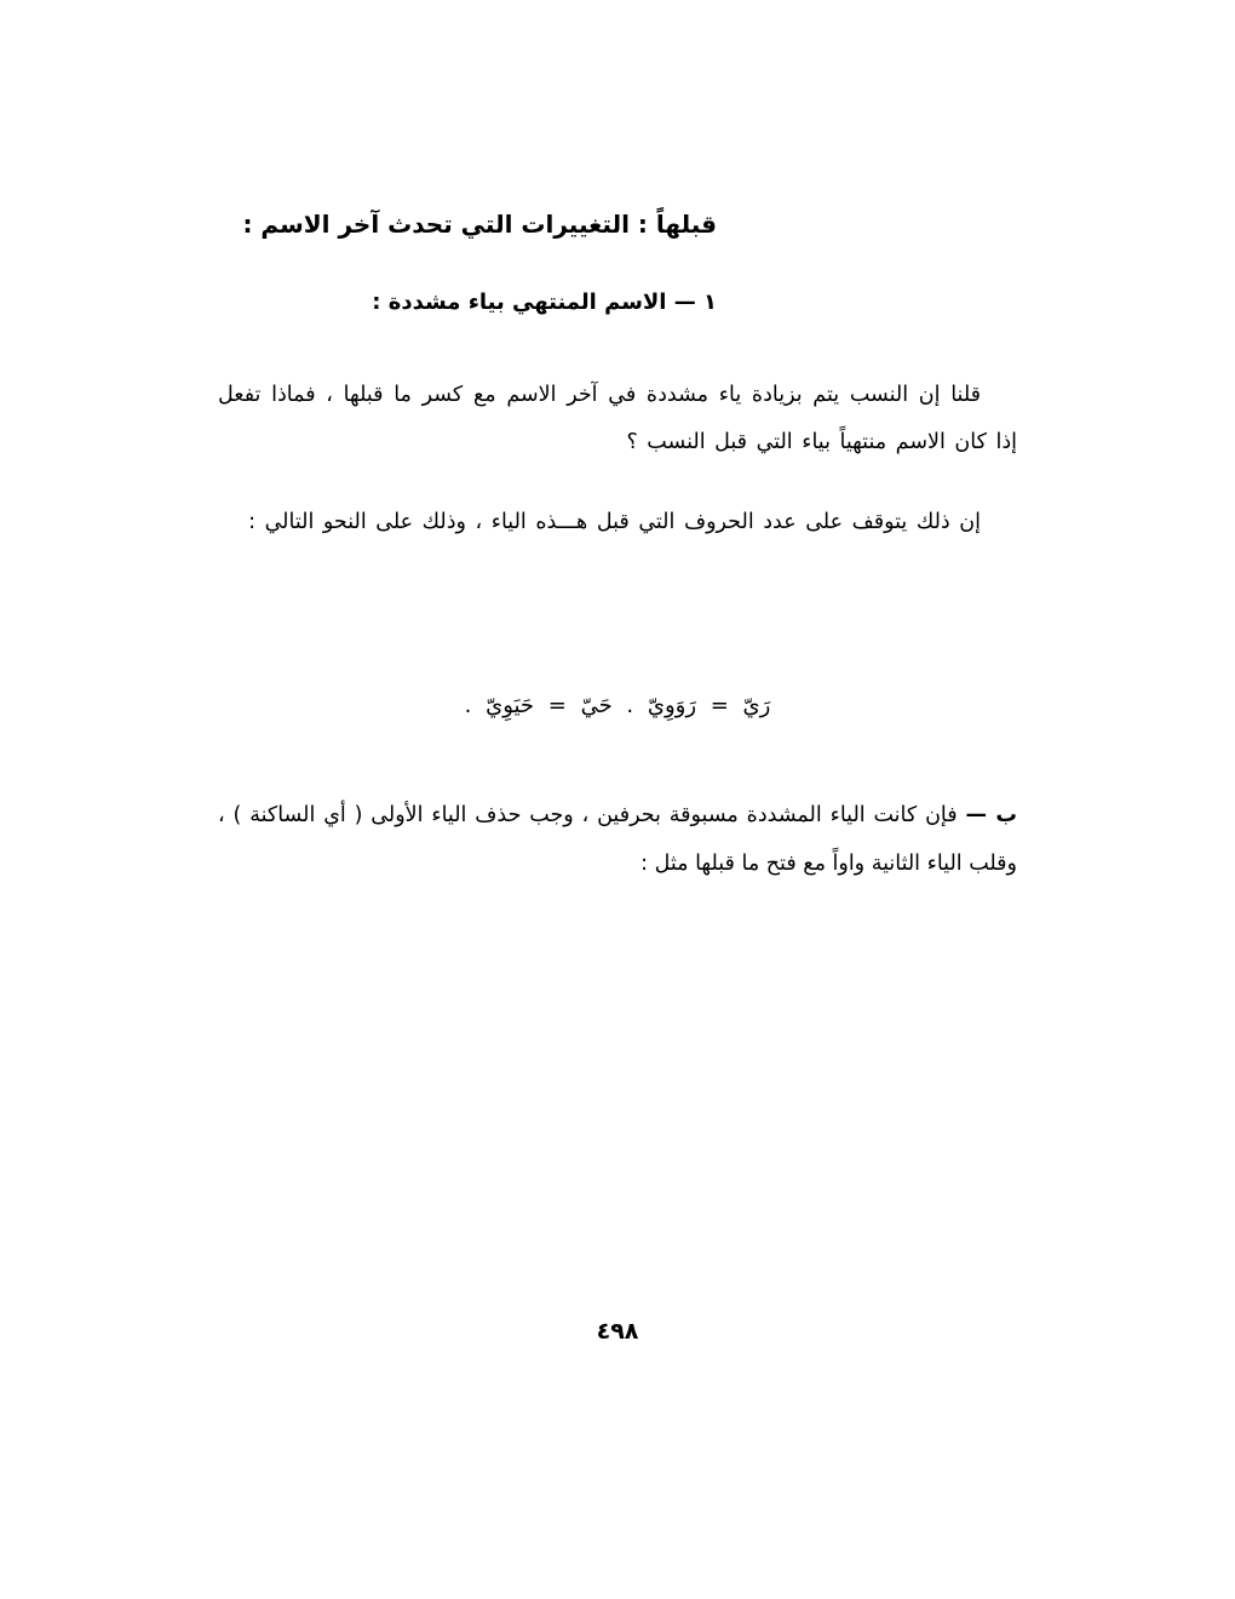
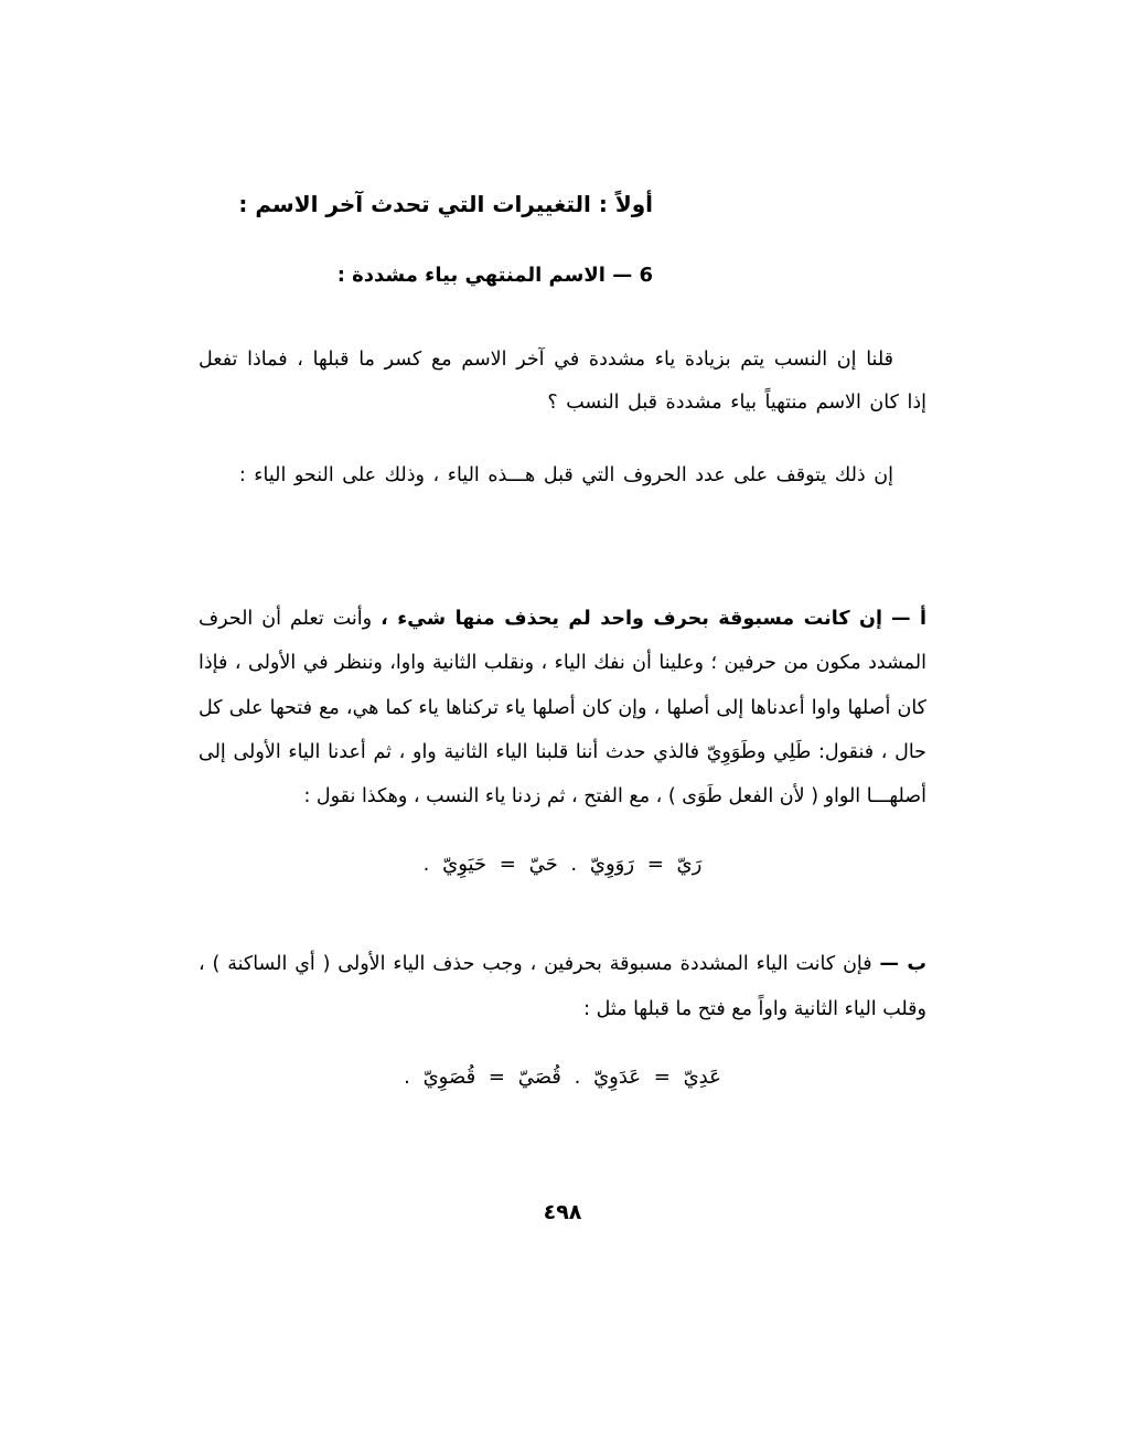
- قبلهاً : التغييرات التي تحدث آخر الاسم :
+ أولاً : التغييرات التي تحدث آخر الاسم :
- ١ — الاسم المنتهي بياء مشددة :
+ 6 — الاسم المنتهي بياء مشددة :
- قلنا إن النسب يتم بزيادة ياء مشددة في آخر الاسم مع كسر ما قبلها ، فماذا تفعل إذا كان الاسم منتهياً بياء التي قبل النسب ؟
+ قلنا إن النسب يتم بزيادة ياء مشددة في آخر الاسم مع كسر ما قبلها ، فماذا تفعل إذا كان الاسم منتهياً بياء مشددة قبل النسب ؟
- إن ذلك يتوقف على عدد الحروف التي قبل هـــذه الياء ، وذلك على النحو التالي :
+ إن ذلك يتوقف على عدد الحروف التي قبل هـــذه الياء ، وذلك على النحو الياء :
+ أ — إن كانت مسبوقة بحرف واحد لم يحذف منها شيء ، وأنت تعلم أن الحرف المشدد مكون من حرفين ؛ وعلينا أن نفك الياء ، ونقلب الثانية واوا، وننظر في الأولى ، فإذا كان أصلها واوا أعدناها إلى أصلها ، وإن كان أصلها ياء تركناها ياء كما هي، مع فتحها على كل حال ، فنقول: طَلِي وطَوَوِيّ فالذي حدث أننا قلبنا الياء الثانية واو ، ثم أعدنا الياء الأولى إلى أصلهـــا الواو ( لأن الفعل طَوَى ) ، مع الفتح ، ثم زدنا ياء النسب ، وهكذا نقول :
  رَيّ = رَوَوِيّ . حَيّ = حَيَوِيّ .
  ب — فإن كانت الياء المشددة مسبوقة بحرفين ، وجب حذف الياء الأولى ( أي الساكنة ) ، وقلب الياء الثانية واواً مع فتح ما قبلها مثل :
+ عَدِيّ = عَدَوِيّ . قُصَيّ = قُصَوِيّ .
  ٤٩٨
